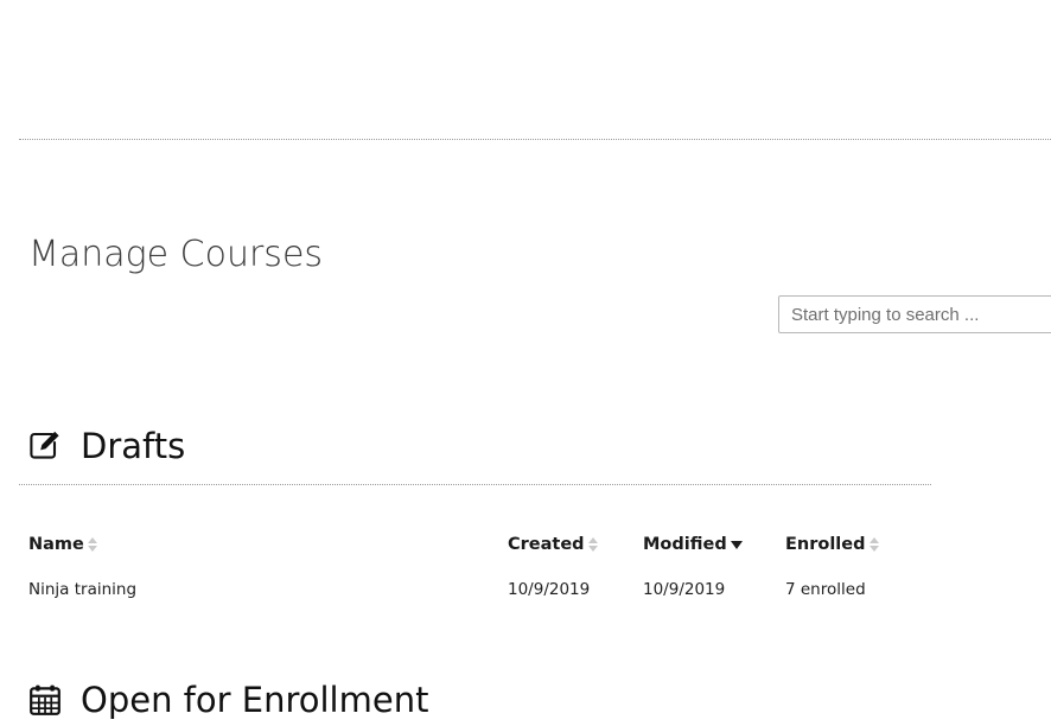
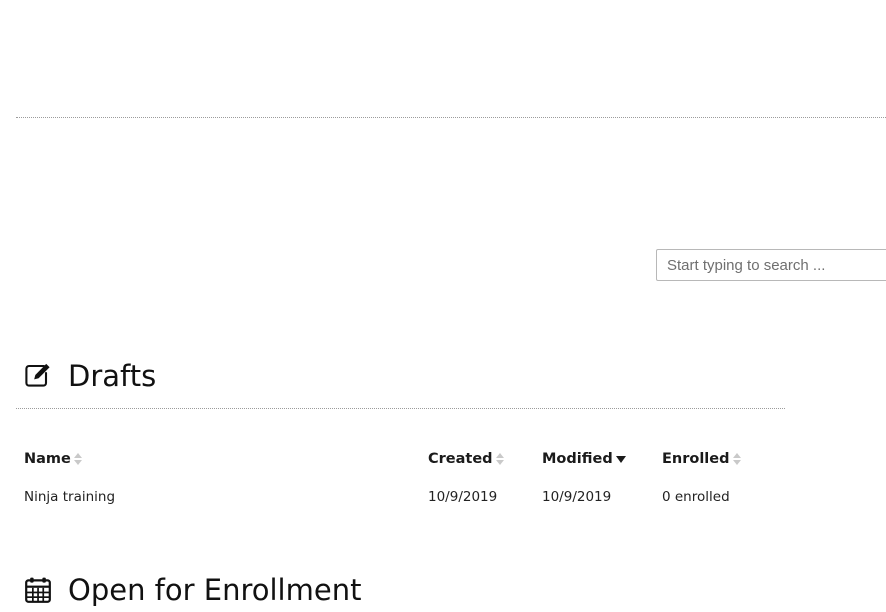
- Manage Courses
  Start typing to search ...
  Drafts
  Name	Created	Modified	Enrolled
- Ninja training	10/9/2019	10/9/2019	7 enrolled
+ Ninja training	10/9/2019	10/9/2019	0 enrolled
  Open for Enrollment
